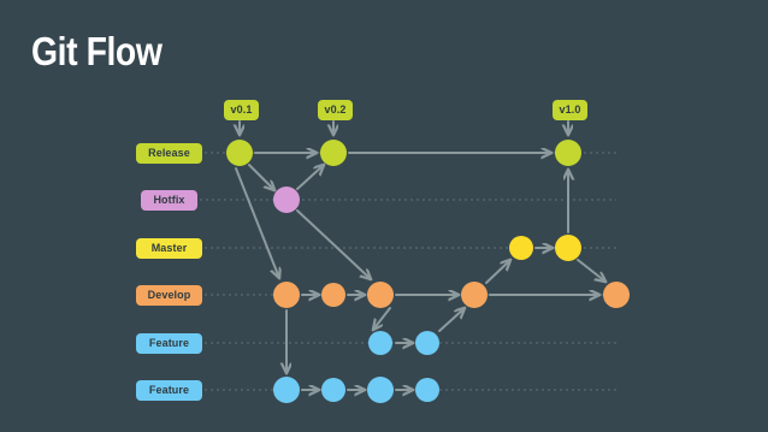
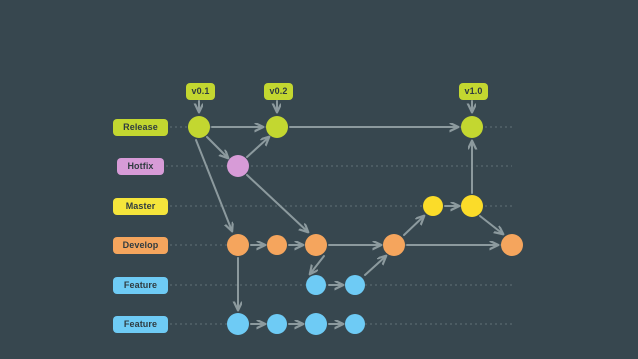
- Git Flow
  Release
  Hotfix
  Master
  Develop
  Feature
  Feature
  v0.1
  v0.2
  v1.0
